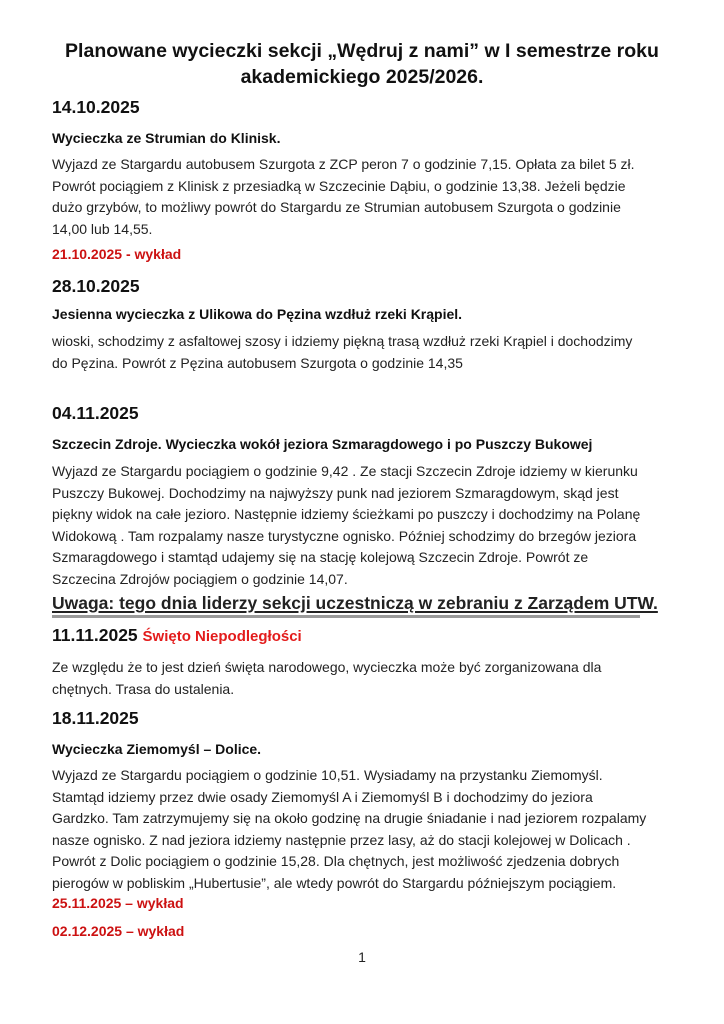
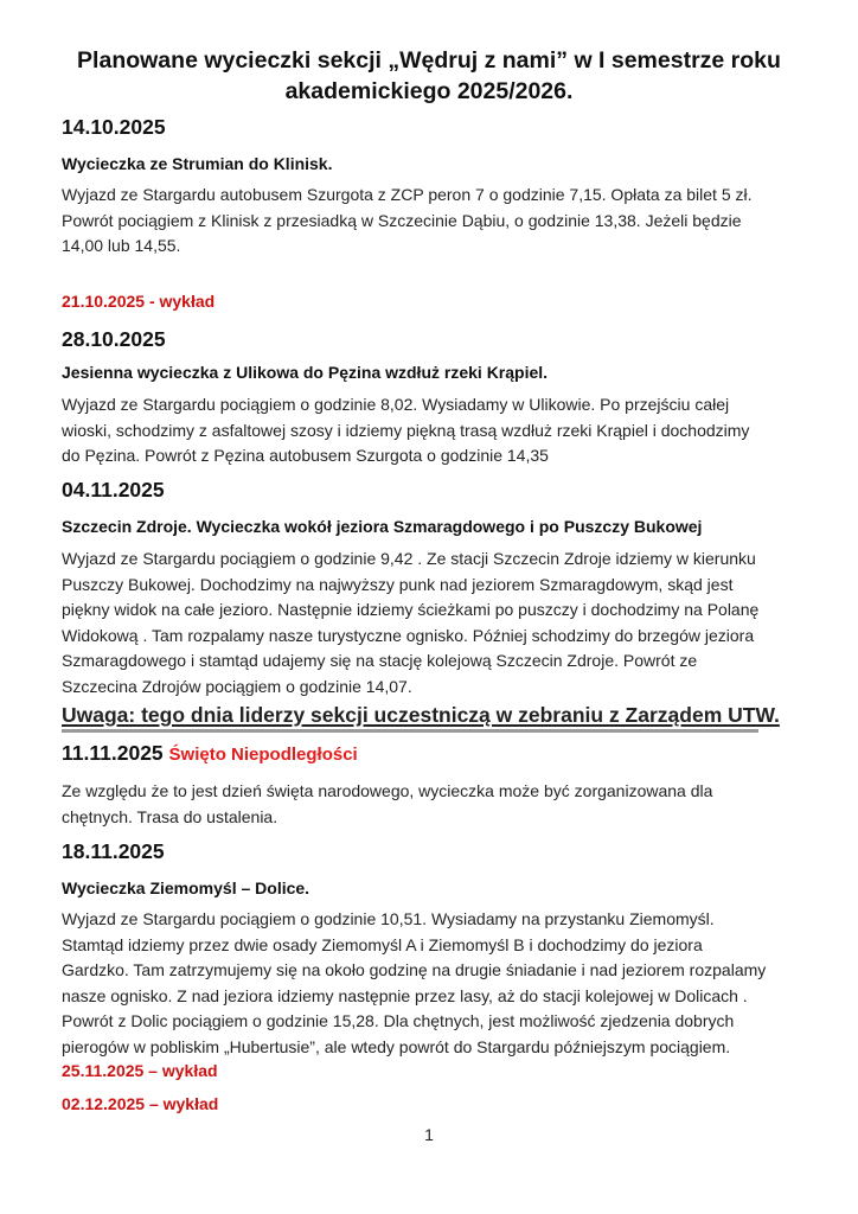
  Planowane wycieczki sekcji „Wędruj z nami” w I semestrze roku
  akademickiego 2025/2026.
  14.10.2025
  Wycieczka ze Strumian do Klinisk.
  Wyjazd ze Stargardu autobusem Szurgota z ZCP peron 7 o godzinie 7,15. Opłata za bilet 5 zł.
  Powrót pociągiem z Klinisk z przesiadką w Szczecinie Dąbiu, o godzinie 13,38. Jeżeli będzie
- dużo grzybów, to możliwy powrót do Stargardu ze Strumian autobusem Szurgota o godzinie
  14,00 lub 14,55.
  21.10.2025 - wykład
  28.10.2025
  Jesienna wycieczka z Ulikowa do Pęzina wzdłuż rzeki Krąpiel.
+ Wyjazd ze Stargardu pociągiem o godzinie 8,02. Wysiadamy w Ulikowie. Po przejściu całej
  wioski, schodzimy z asfaltowej szosy i idziemy piękną trasą wzdłuż rzeki Krąpiel i dochodzimy
  do Pęzina. Powrót z Pęzina autobusem Szurgota o godzinie 14,35
  04.11.2025
  Szczecin Zdroje. Wycieczka wokół jeziora Szmaragdowego i po Puszczy Bukowej
  Wyjazd ze Stargardu pociągiem o godzinie 9,42 . Ze stacji Szczecin Zdroje idziemy w kierunku
  Puszczy Bukowej. Dochodzimy na najwyższy punk nad jeziorem Szmaragdowym, skąd jest
  piękny widok na całe jezioro. Następnie idziemy ścieżkami po puszczy i dochodzimy na Polanę
  Widokową . Tam rozpalamy nasze turystyczne ognisko. Później schodzimy do brzegów jeziora
  Szmaragdowego i stamtąd udajemy się na stację kolejową Szczecin Zdroje. Powrót ze
  Szczecina Zdrojów pociągiem o godzinie 14,07.
  Uwaga: tego dnia liderzy sekcji uczestniczą w zebraniu z Zarządem UTW.
  11.11.2025 Święto Niepodległości
  Ze względu że to jest dzień święta narodowego, wycieczka może być zorganizowana dla
  chętnych. Trasa do ustalenia.
  18.11.2025
  Wycieczka Ziemomyśl – Dolice.
  Wyjazd ze Stargardu pociągiem o godzinie 10,51. Wysiadamy na przystanku Ziemomyśl.
  Stamtąd idziemy przez dwie osady Ziemomyśl A i Ziemomyśl B i dochodzimy do jeziora
  Gardzko. Tam zatrzymujemy się na około godzinę na drugie śniadanie i nad jeziorem rozpalamy
  nasze ognisko. Z nad jeziora idziemy następnie przez lasy, aż do stacji kolejowej w Dolicach .
  Powrót z Dolic pociągiem o godzinie 15,28. Dla chętnych, jest możliwość zjedzenia dobrych
  pierogów w pobliskim „Hubertusie”, ale wtedy powrót do Stargardu późniejszym pociągiem.
  25.11.2025 – wykład
  02.12.2025 – wykład
  1
